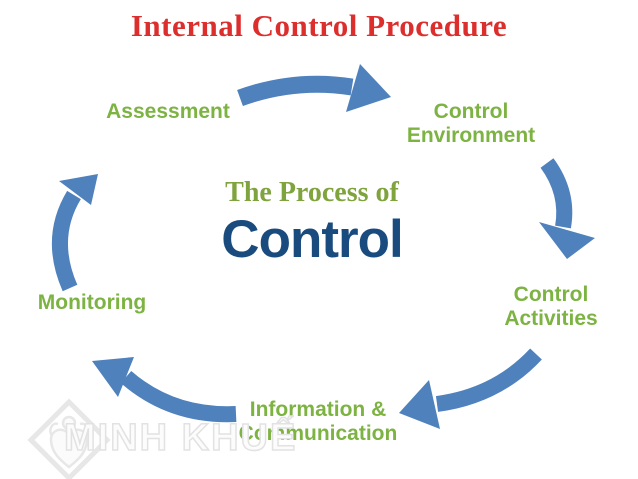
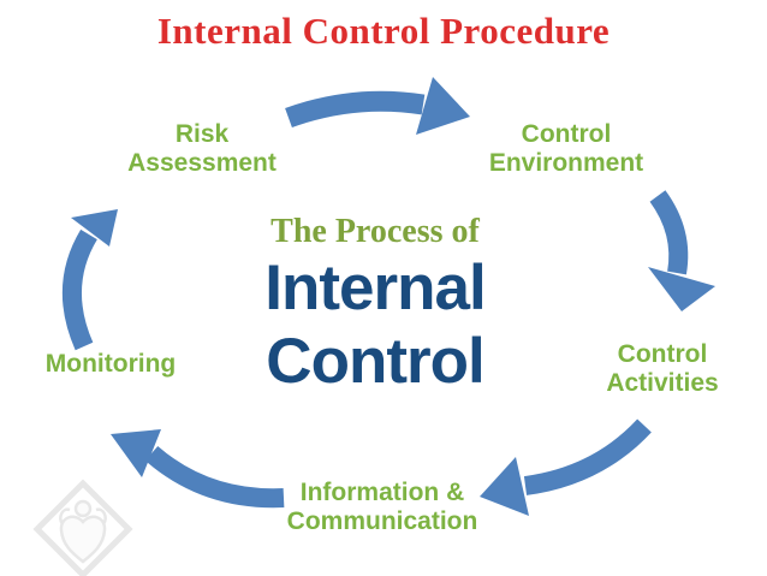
  Internal Control Procedure
+ Risk
  Assessment
  Control
  Environment
  Control
  Activities
  Information &
  Communication
  Monitoring
  The Process of
+ Internal
  Control
- MINH KHUẾ
